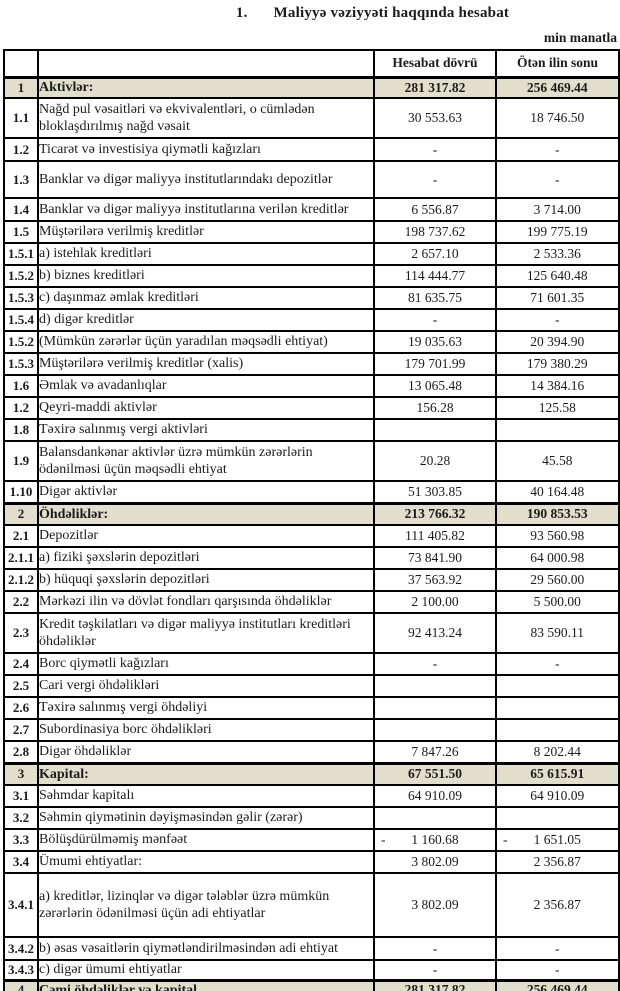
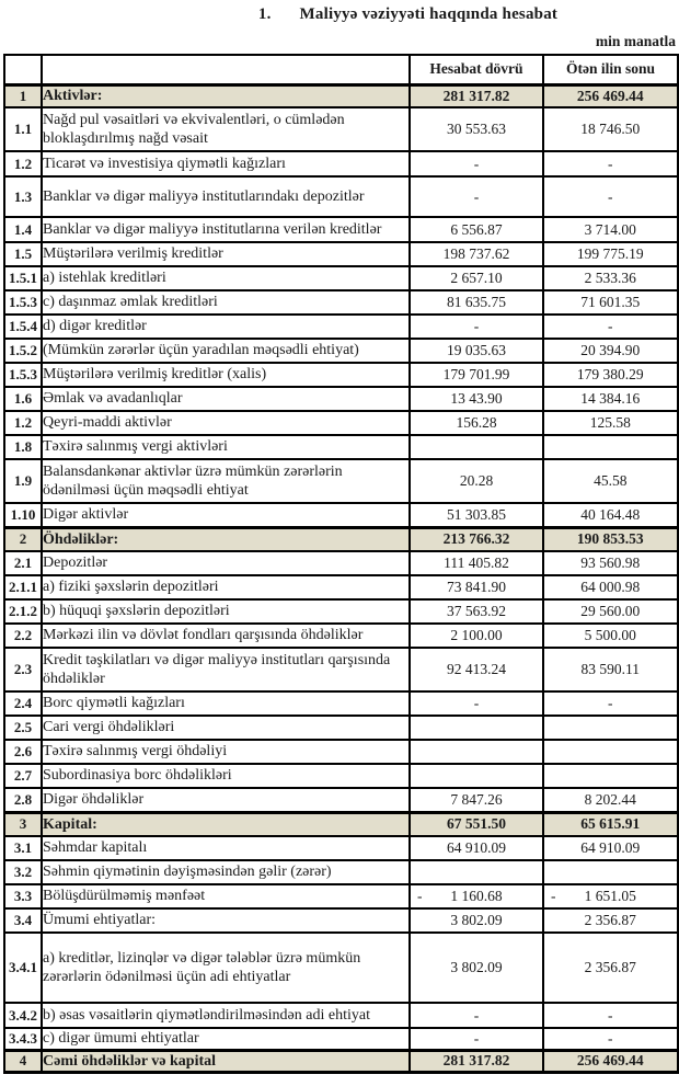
  1. Maliyyə vəziyyəti haqqında hesabat
  min manatla
  		Hesabat dövrü	Ötən ilin sonu
  1	Aktivlər:	281 317.82	256 469.44
  1.1	Nağd pul vəsaitləri və ekvivalentləri, o cümlədən bloklaşdırılmış nağd vəsait	30 553.63	18 746.50
  1.2	Ticarət və investisiya qiymətli kağızları	-	-
  1.3	Banklar və digər maliyyə institutlarındakı depozitlər	-	-
  1.4	Banklar və digər maliyyə institutlarına verilən kreditlər	6 556.87	3 714.00
  1.5	Müştərilərə verilmiş kreditlər	198 737.62	199 775.19
  1.5.1	a) istehlak kreditləri	2 657.10	2 533.36
- 1.5.2	b) biznes kreditləri	114 444.77	125 640.48
  1.5.3	c) daşınmaz əmlak kreditləri	81 635.75	71 601.35
  1.5.4	d) digər kreditlər	-	-
  1.5.2	(Mümkün zərərlər üçün yaradılan məqsədli ehtiyat)	19 035.63	20 394.90
  1.5.3	Müştərilərə verilmiş kreditlər (xalis)	179 701.99	179 380.29
- 1.6	Əmlak və avadanlıqlar	13 065.48	14 384.16
+ 1.6	Əmlak və avadanlıqlar	13 43.90	14 384.16
  1.2	Qeyri-maddi aktivlər	156.28	125.58
  1.8	Təxirə salınmış vergi aktivləri
  1.9	Balansdankənar aktivlər üzrə mümkün zərərlərin ödənilməsi üçün məqsədli ehtiyat	20.28	45.58
  1.10	Digər aktivlər	51 303.85	40 164.48
  2	Öhdəliklər:	213 766.32	190 853.53
  2.1	Depozitlər	111 405.82	93 560.98
  2.1.1	a) fiziki şəxslərin depozitləri	73 841.90	64 000.98
  2.1.2	b) hüquqi şəxslərin depozitləri	37 563.92	29 560.00
  2.2	Mərkəzi ilin və dövlət fondları qarşısında öhdəliklər	2 100.00	5 500.00
- 2.3	Kredit təşkilatları və digər maliyyə institutları kreditləri öhdəliklər	92 413.24	83 590.11
+ 2.3	Kredit təşkilatları və digər maliyyə institutları qarşısında öhdəliklər	92 413.24	83 590.11
  2.4	Borc qiymətli kağızları	-	-
  2.5	Cari vergi öhdəlikləri
  2.6	Təxirə salınmış vergi öhdəliyi
  2.7	Subordinasiya borc öhdəlikləri
  2.8	Digər öhdəliklər	7 847.26	8 202.44
  3	Kapital:	67 551.50	65 615.91
  3.1	Səhmdar kapitalı	64 910.09	64 910.09
  3.2	Səhmin qiymətinin dəyişməsindən gəlir (zərər)
  3.3	Bölüşdürülməmiş mənfəət	- 1 160.68	- 1 651.05
  3.4	Ümumi ehtiyatlar:	3 802.09	2 356.87
  3.4.1	a) kreditlər, lizinqlər və digər tələblər üzrə mümkün zərərlərin ödənilməsi üçün adi ehtiyatlar	3 802.09	2 356.87
  3.4.2	b) əsas vəsaitlərin qiymətləndirilməsindən adi ehtiyat	-	-
  3.4.3	c) digər ümumi ehtiyatlar	-	-
  4	Cəmi öhdəliklər və kapital	281 317.82	256 469.44
